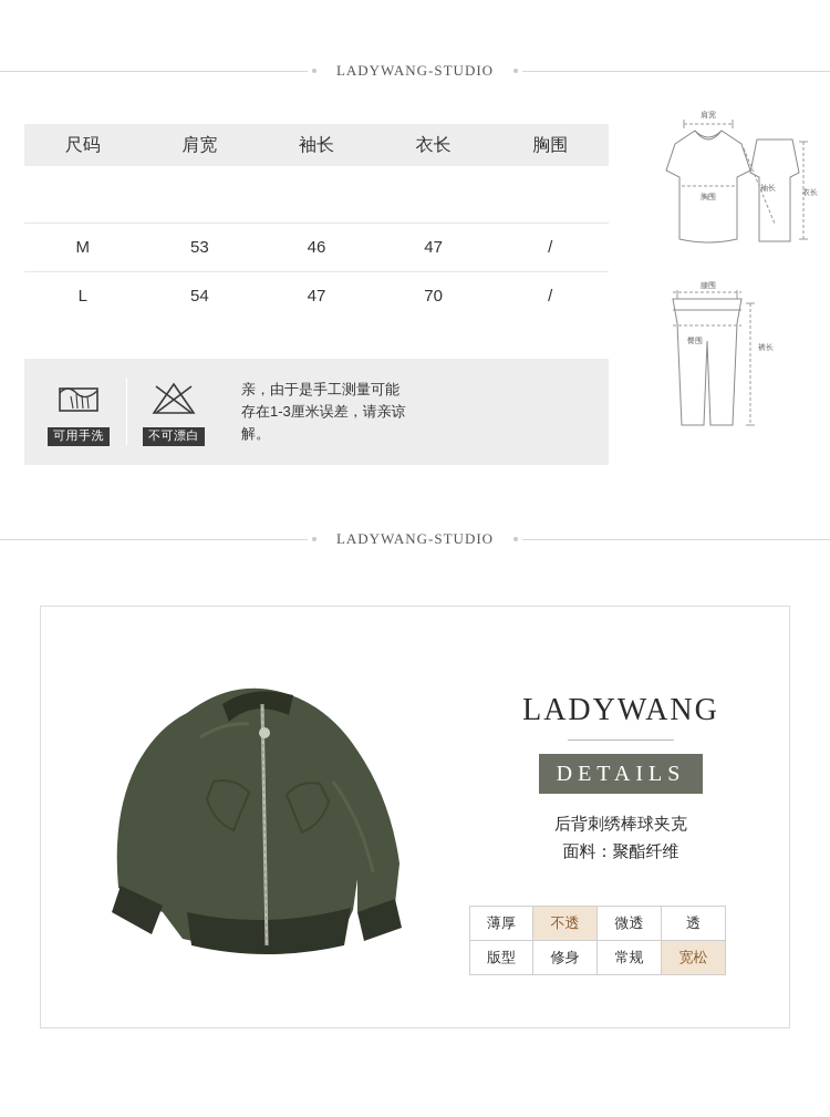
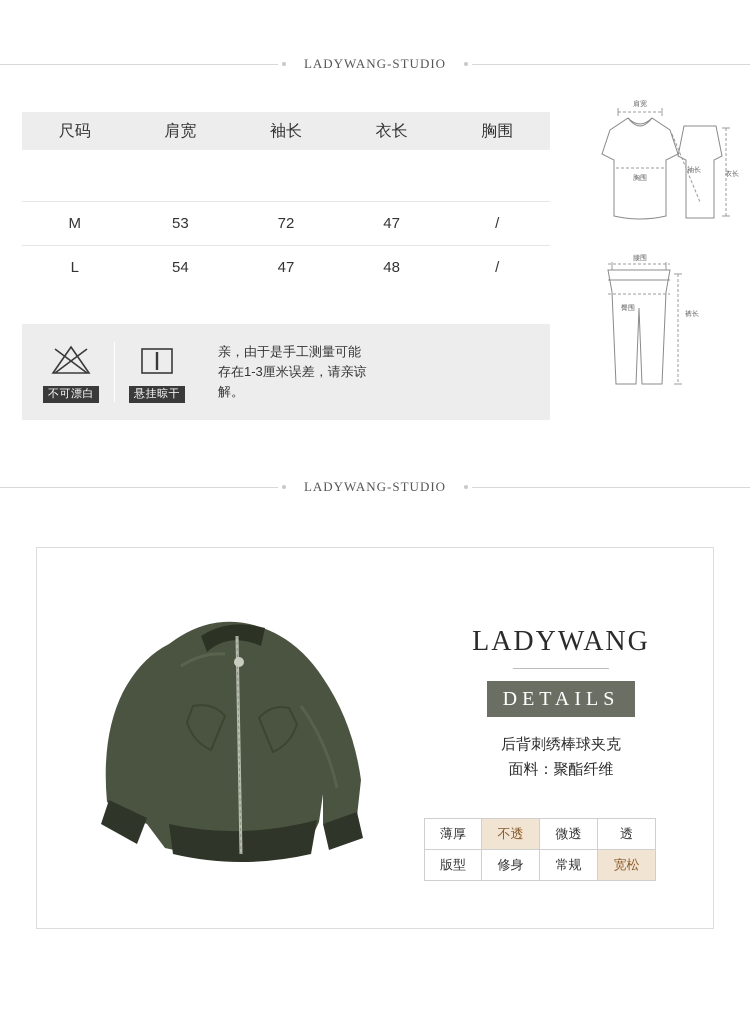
  LADYWANG-STUDIO
  尺码	肩宽	袖长	衣长	胸围
- M	53	46	47	/
+ M	53	72	47	/
- L	54	47	70	/
+ L	54	47	48	/
- 可用手洗
  不可漂白
+ 悬挂晾干
  亲，由于是手工测量可能存在1-3厘米误差，请亲谅解。
  肩宽
  胸围
  袖长
  衣长
  腰围
  臀围
  裤长
  LADYWANG-STUDIO
  LADYWANG
  DETAILS
  后背刺绣棒球夹克
  面料：聚酯纤维
  薄厚	不透	微透	透
  版型	修身	常规	宽松
